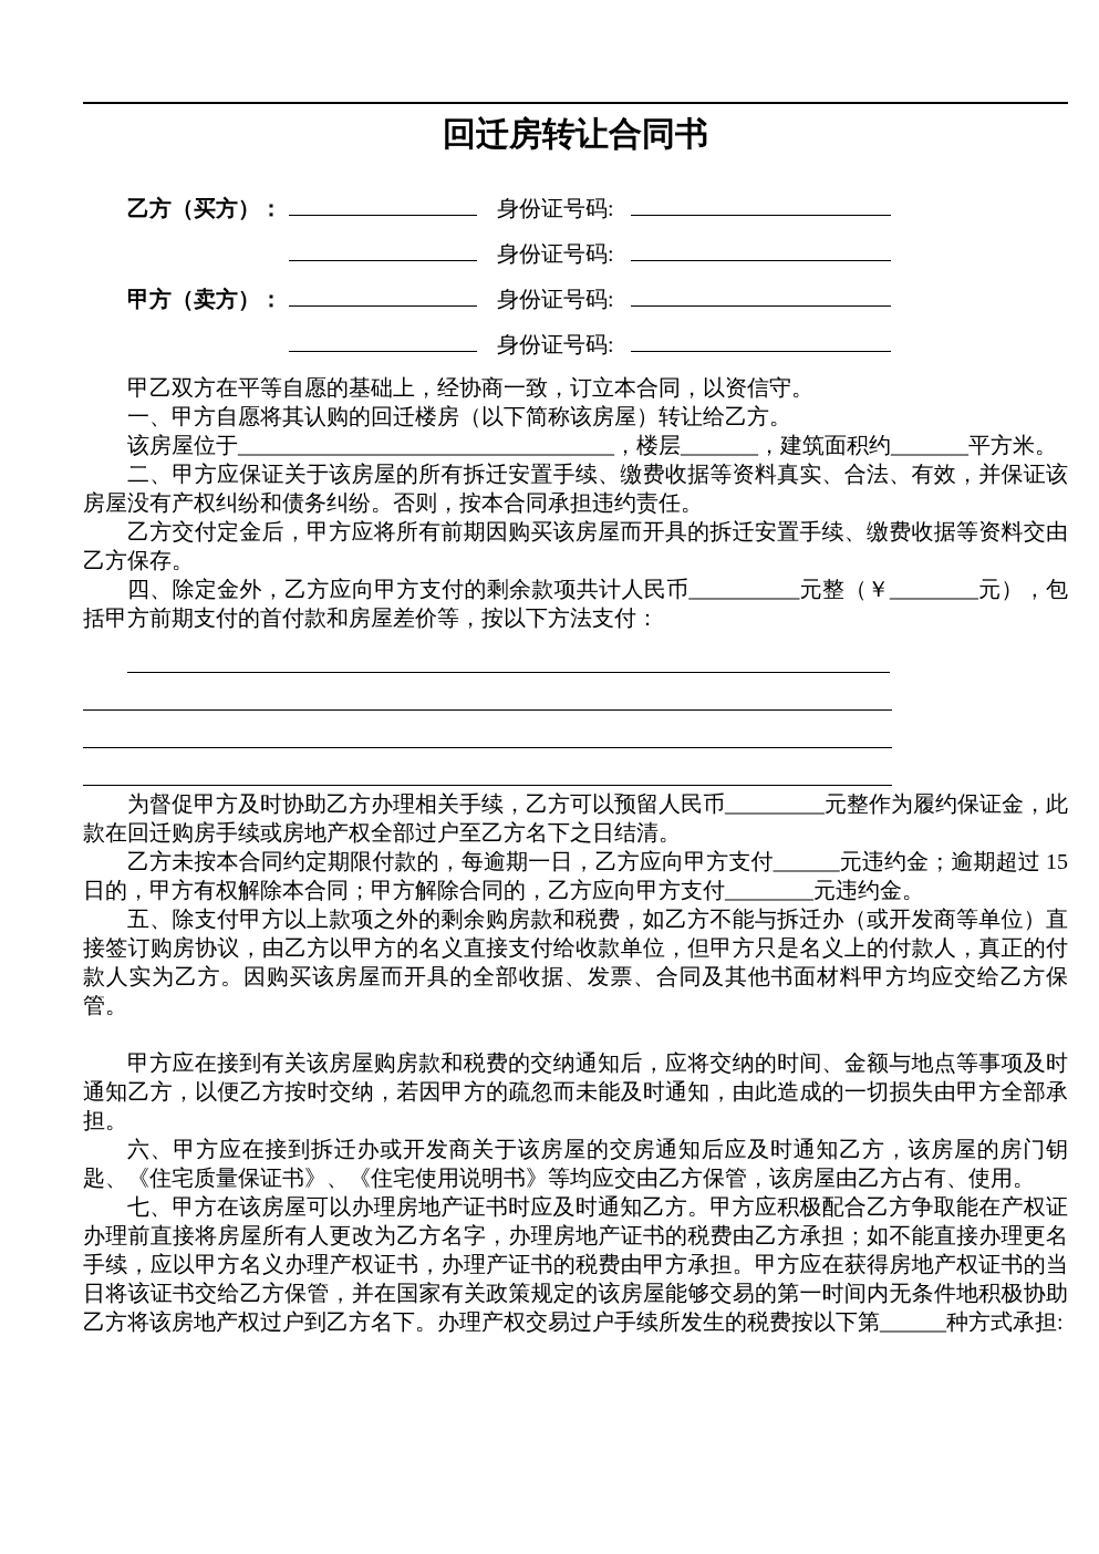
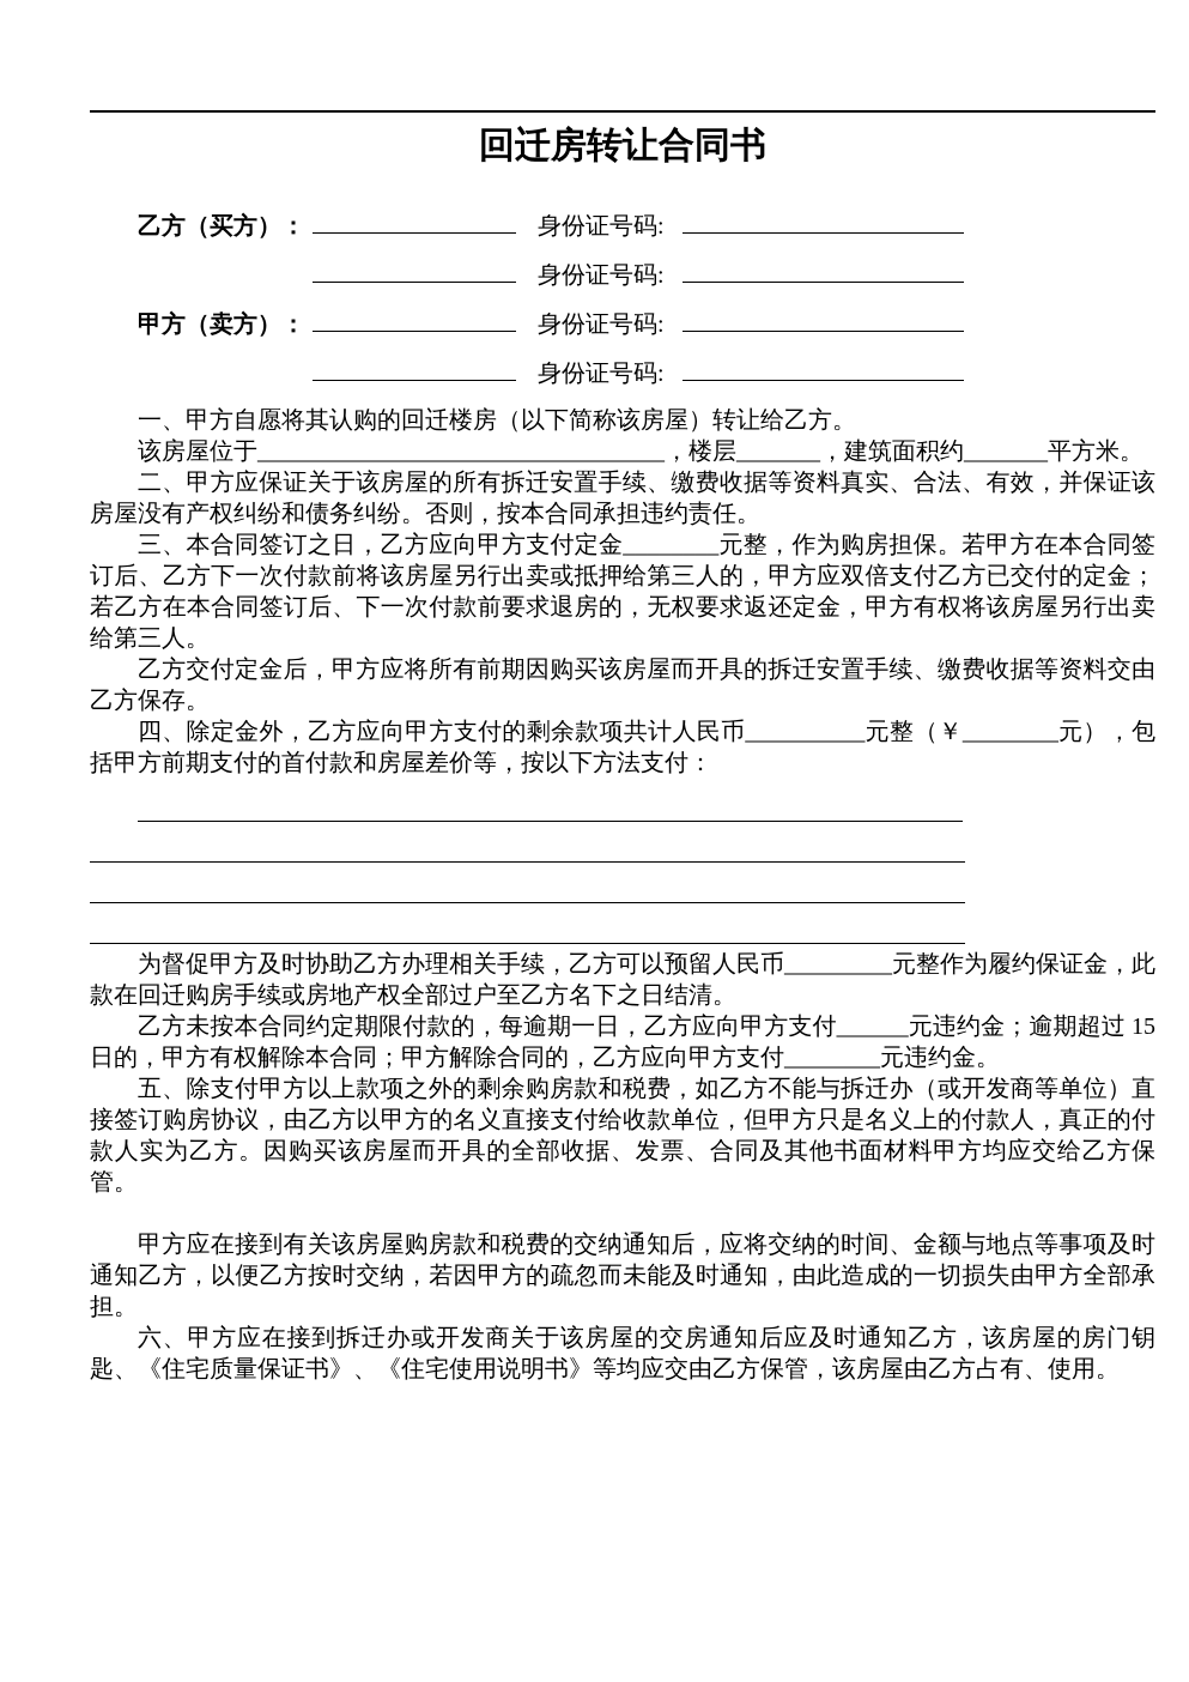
  回迁房转让合同书
  乙方（买方）： 身份证号码:
  身份证号码:
  甲方（卖方）： 身份证号码:
  身份证号码:
- 甲乙双方在平等自愿的基础上，经协商一致，订立本合同，以资信守。
  一、甲方自愿将其认购的回迁楼房（以下简称该房屋）转让给乙方。
  该房屋位于__________________________________，楼层_______，建筑面积约_______平方米。
  二、甲方应保证关于该房屋的所有拆迁安置手续、缴费收据等资料真实、合法、有效，并保证该房屋没有产权纠纷和债务纠纷。否则，按本合同承担违约责任。
+ 三、本合同签订之日，乙方应向甲方支付定金________元整，作为购房担保。若甲方在本合同签订后、乙方下一次付款前将该房屋另行出卖或抵押给第三人的，甲方应双倍支付乙方已交付的定金；若乙方在本合同签订后、下一次付款前要求退房的，无权要求返还定金，甲方有权将该房屋另行出卖给第三人。
  乙方交付定金后，甲方应将所有前期因购买该房屋而开具的拆迁安置手续、缴费收据等资料交由乙方保存。
  四、除定金外，乙方应向甲方支付的剩余款项共计人民币__________元整（￥________元），包括甲方前期支付的首付款和房屋差价等，按以下方法支付：
  为督促甲方及时协助乙方办理相关手续，乙方可以预留人民币_________元整作为履约保证金，此款在回迁购房手续或房地产权全部过户至乙方名下之日结清。
  乙方未按本合同约定期限付款的，每逾期一日，乙方应向甲方支付______元违约金；逾期超过 15 日的，甲方有权解除本合同；甲方解除合同的，乙方应向甲方支付________元违约金。
  五、除支付甲方以上款项之外的剩余购房款和税费，如乙方不能与拆迁办（或开发商等单位）直接签订购房协议，由乙方以甲方的名义直接支付给收款单位，但甲方只是名义上的付款人，真正的付款人实为乙方。因购买该房屋而开具的全部收据、发票、合同及其他书面材料甲方均应交给乙方保管。
  甲方应在接到有关该房屋购房款和税费的交纳通知后，应将交纳的时间、金额与地点等事项及时通知乙方，以便乙方按时交纳，若因甲方的疏忽而未能及时通知，由此造成的一切损失由甲方全部承担。
  六、甲方应在接到拆迁办或开发商关于该房屋的交房通知后应及时通知乙方，该房屋的房门钥匙、《住宅质量保证书》、《住宅使用说明书》等均应交由乙方保管，该房屋由乙方占有、使用。
- 七、甲方在该房屋可以办理房地产证书时应及时通知乙方。甲方应积极配合乙方争取能在产权证办理前直接将房屋所有人更改为乙方名字，办理房地产证书的税费由乙方承担；如不能直接办理更名手续，应以甲方名义办理产权证书，办理产证书的税费由甲方承担。甲方应在获得房地产权证书的当日将该证书交给乙方保管，并在国家有关政策规定的该房屋能够交易的第一时间内无条件地积极协助乙方将该房地产权过户到乙方名下。办理产权交易过户手续所发生的税费按以下第______种方式承担:
